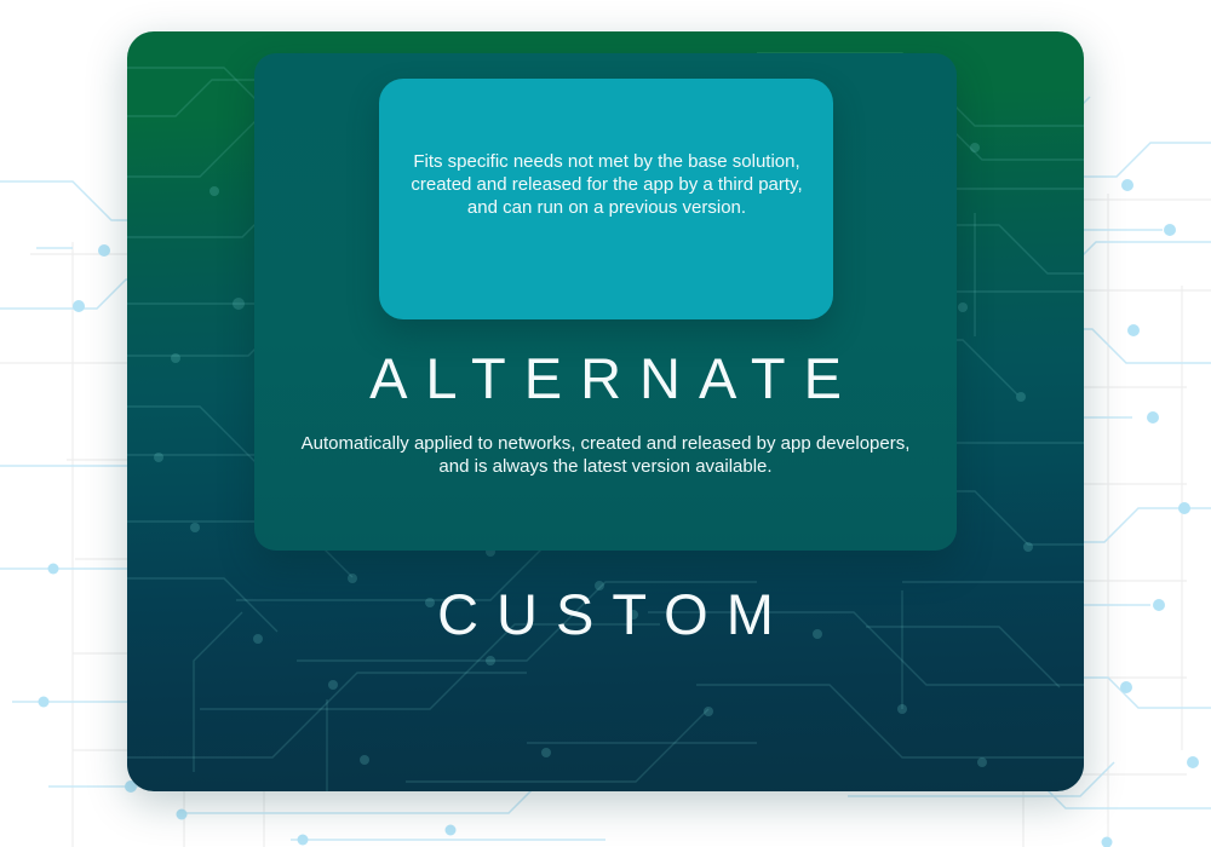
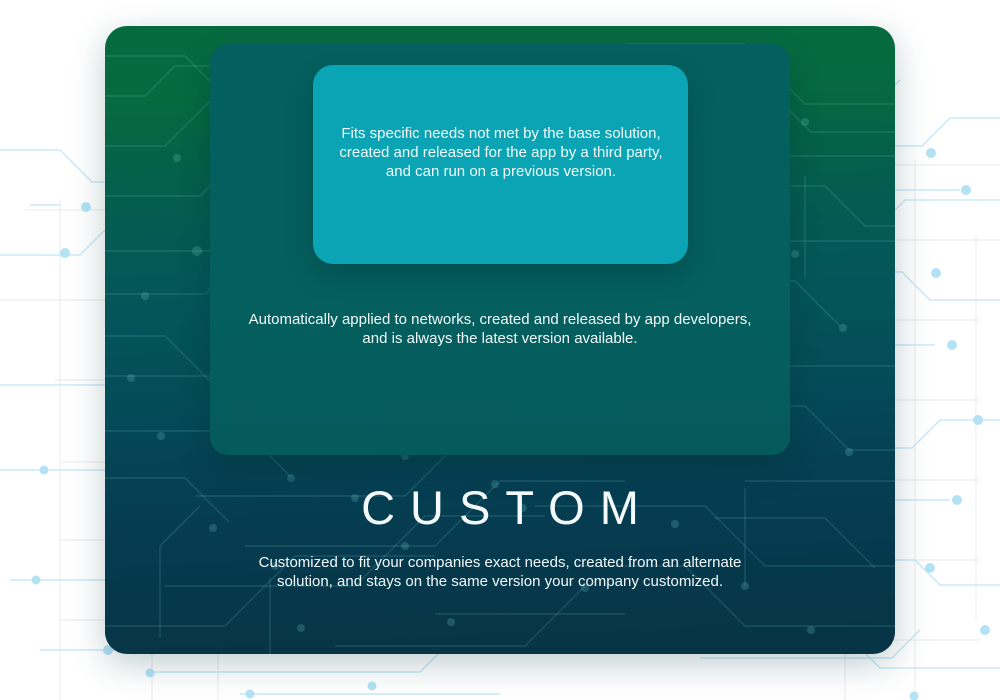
  Fits specific needs not met by the base solution, created and released for the app by a third party, and can run on a previous version.
- ALTERNATE
  Automatically applied to networks, created and released by app developers, and is always the latest version available.
  CUSTOM
+ Customized to fit your companies exact needs, created from an alternate solution, and stays on the same version your company customized.
